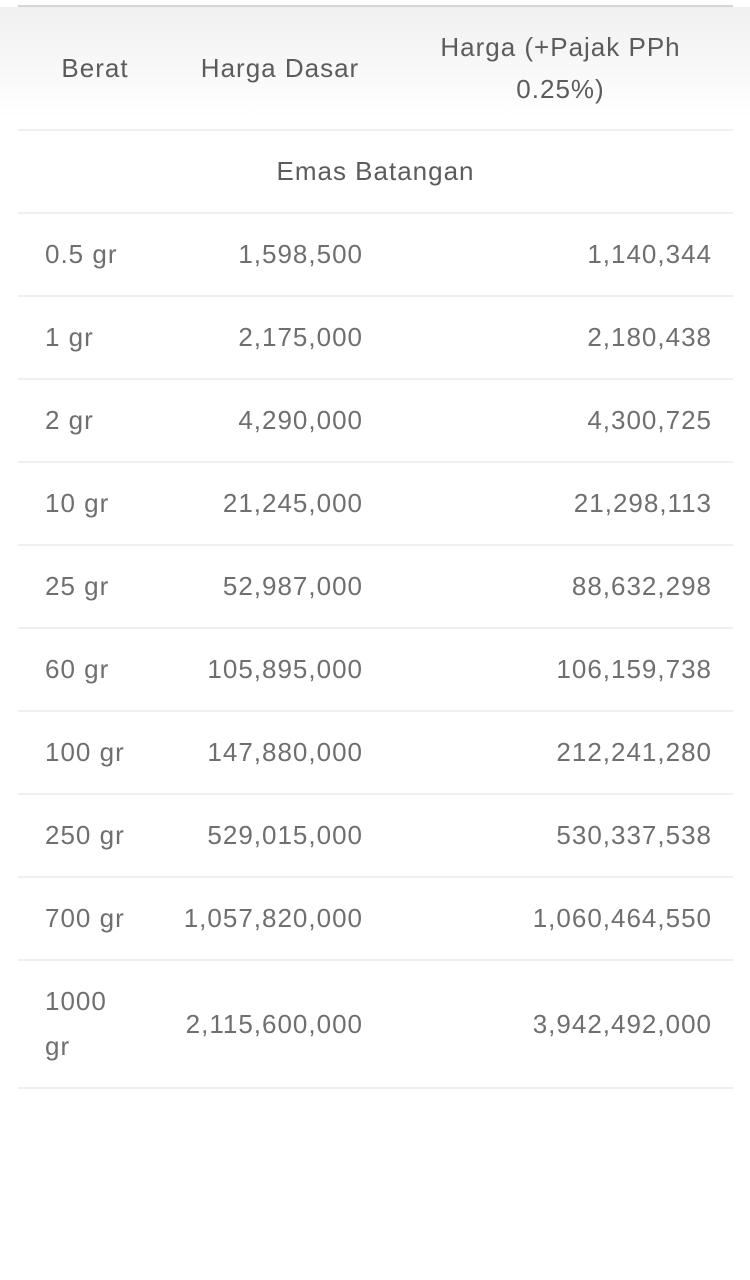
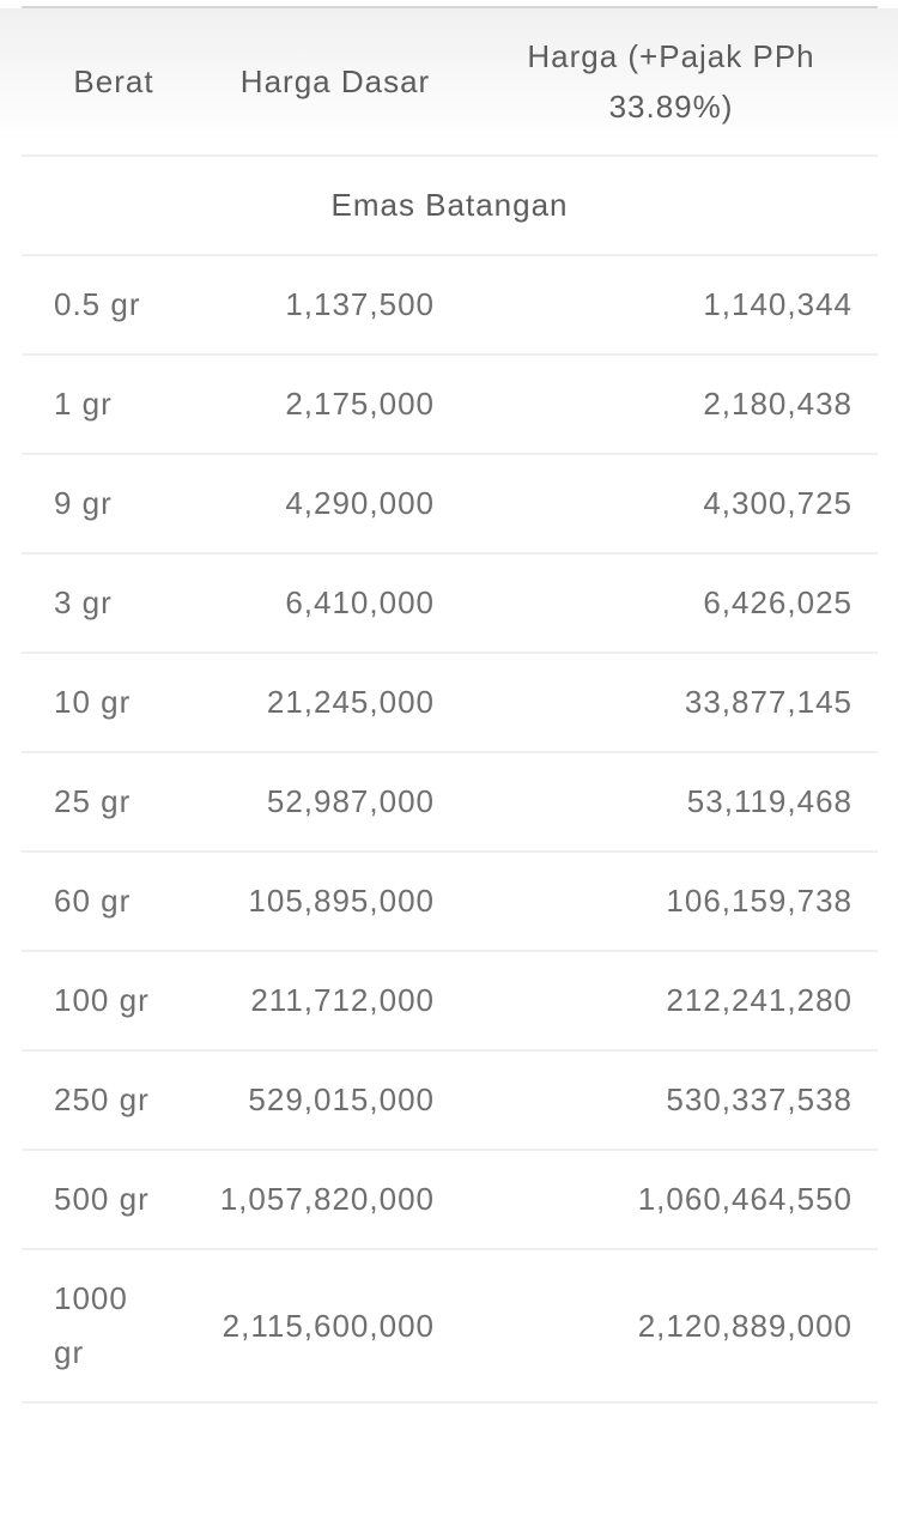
- Berat	Harga Dasar	Harga (+Pajak PPh 0.25%)
+ Berat	Harga Dasar	Harga (+Pajak PPh 33.89%)
  Emas Batangan
- 0.5 gr	1,598,500	1,140,344
+ 0.5 gr	1,137,500	1,140,344
  1 gr	2,175,000	2,180,438
- 2 gr	4,290,000	4,300,725
+ 9 gr	4,290,000	4,300,725
+ 3 gr	6,410,000	6,426,025
- 10 gr	21,245,000	21,298,113
+ 10 gr	21,245,000	33,877,145
- 25 gr	52,987,000	88,632,298
+ 25 gr	52,987,000	53,119,468
  60 gr	105,895,000	106,159,738
- 100 gr	147,880,000	212,241,280
+ 100 gr	211,712,000	212,241,280
  250 gr	529,015,000	530,337,538
- 700 gr	1,057,820,000	1,060,464,550
+ 500 gr	1,057,820,000	1,060,464,550
- 1000 gr	2,115,600,000	3,942,492,000
+ 1000 gr	2,115,600,000	2,120,889,000
